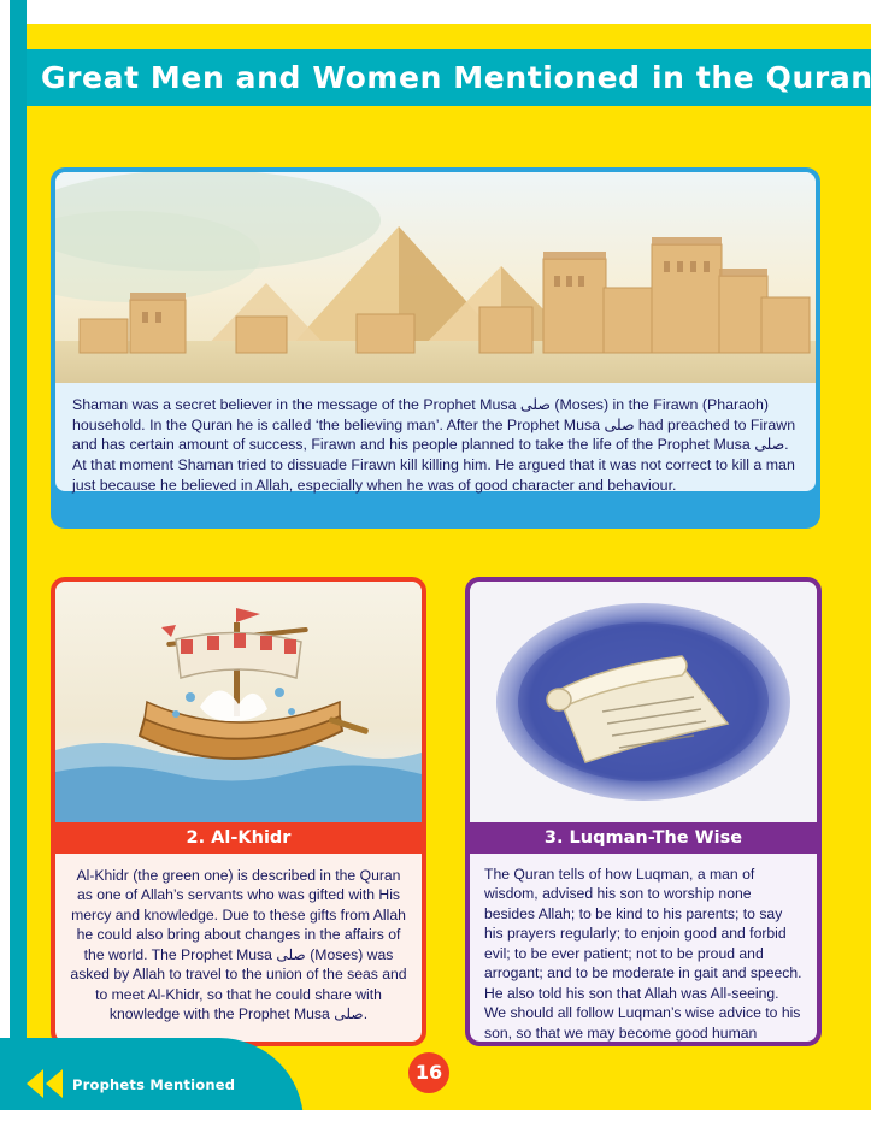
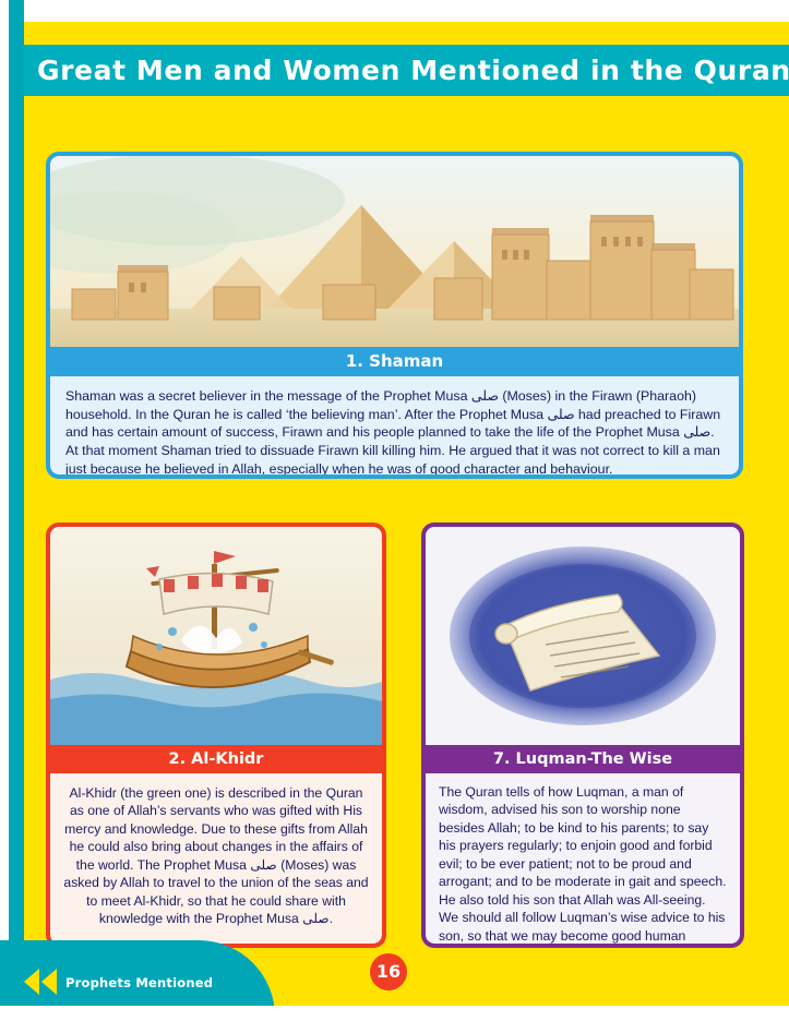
  Great Men and Women Mentioned in the Quran
+ 1. Shaman
  Shaman was a secret believer in the message of the Prophet Musa صلى (Moses) in the Firawn (Pharaoh) household. In the Quran he is called ‘the believing man’. After the Prophet Musa صلى had preached to Firawn and has certain amount of success, Firawn and his people planned to take the life of the Prophet Musa صلى. At that moment Shaman tried to dissuade Firawn kill killing him. He argued that it was not correct to kill a man just because he believed in Allah, especially when he was of good character and behaviour.
  2. Al-Khidr
  Al-Khidr (the green one) is described in the Quran as one of Allah’s servants who was gifted with His mercy and knowledge. Due to these gifts from Allah he could also bring about changes in the affairs of the world. The Prophet Musa صلى (Moses) was asked by Allah to travel to the union of the seas and to meet Al-Khidr, so that he could share with knowledge with the Prophet Musa صلى.
- 3. Luqman-The Wise
+ 7. Luqman-The Wise
  The Quran tells of how Luqman, a man of wisdom, advised his son to worship none besides Allah; to be kind to his parents; to say his prayers regularly; to enjoin good and forbid evil; to be ever patient; not to be proud and arrogant; and to be moderate in gait and speech. He also told his son that Allah was All-seeing. We should all follow Luqman’s wise advice to his son, so that we may become good human
  Prophets Mentioned
  16
